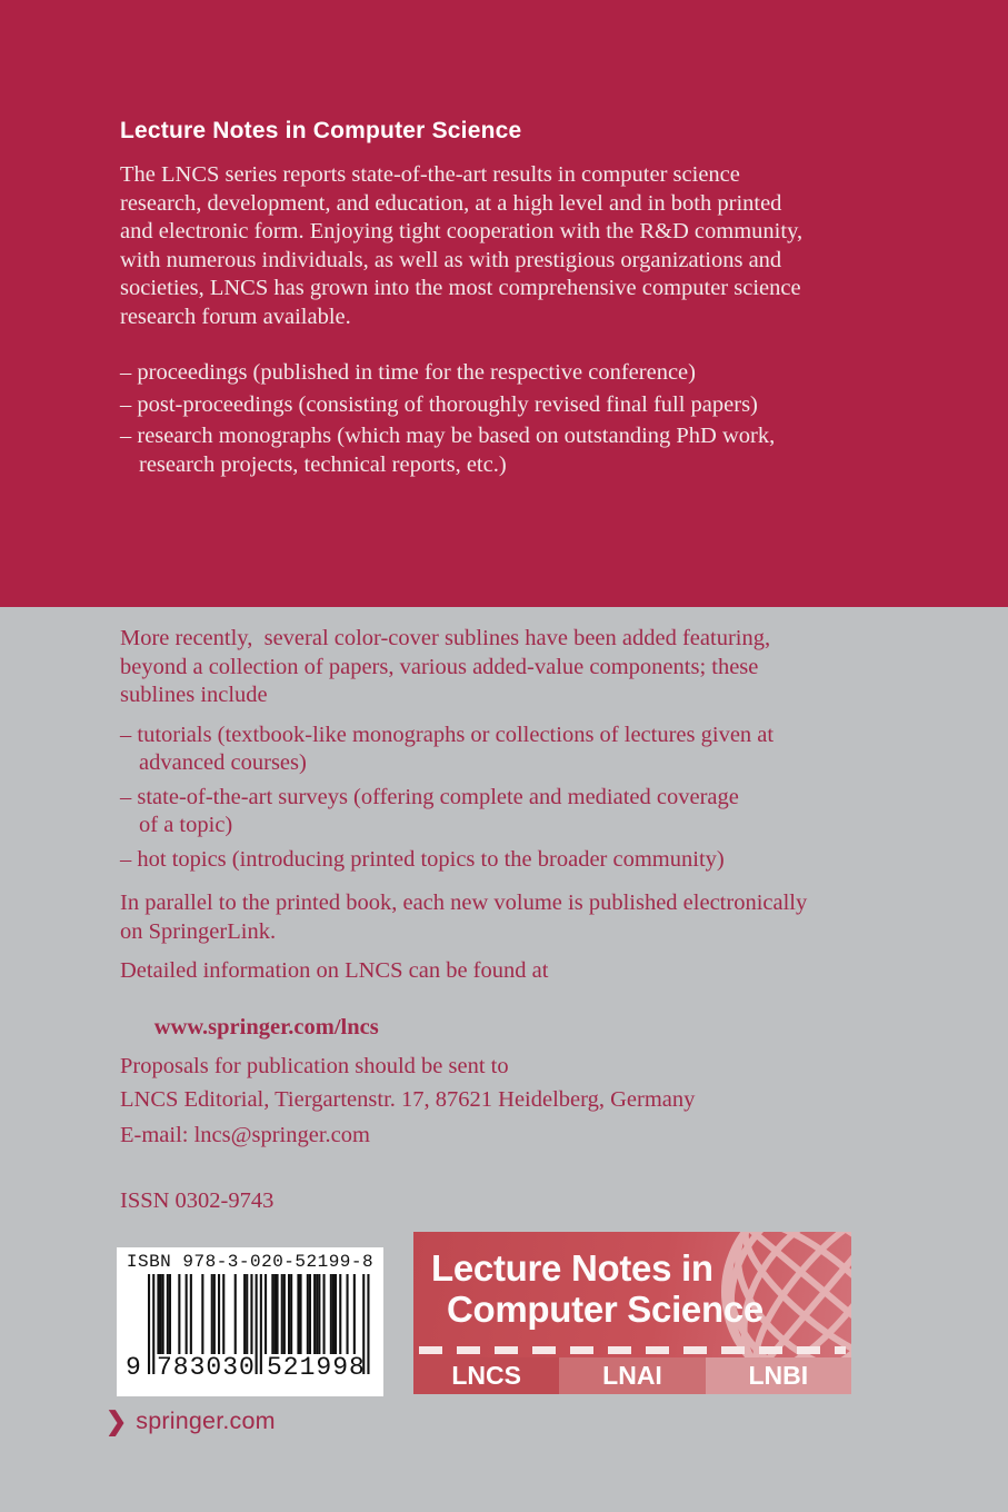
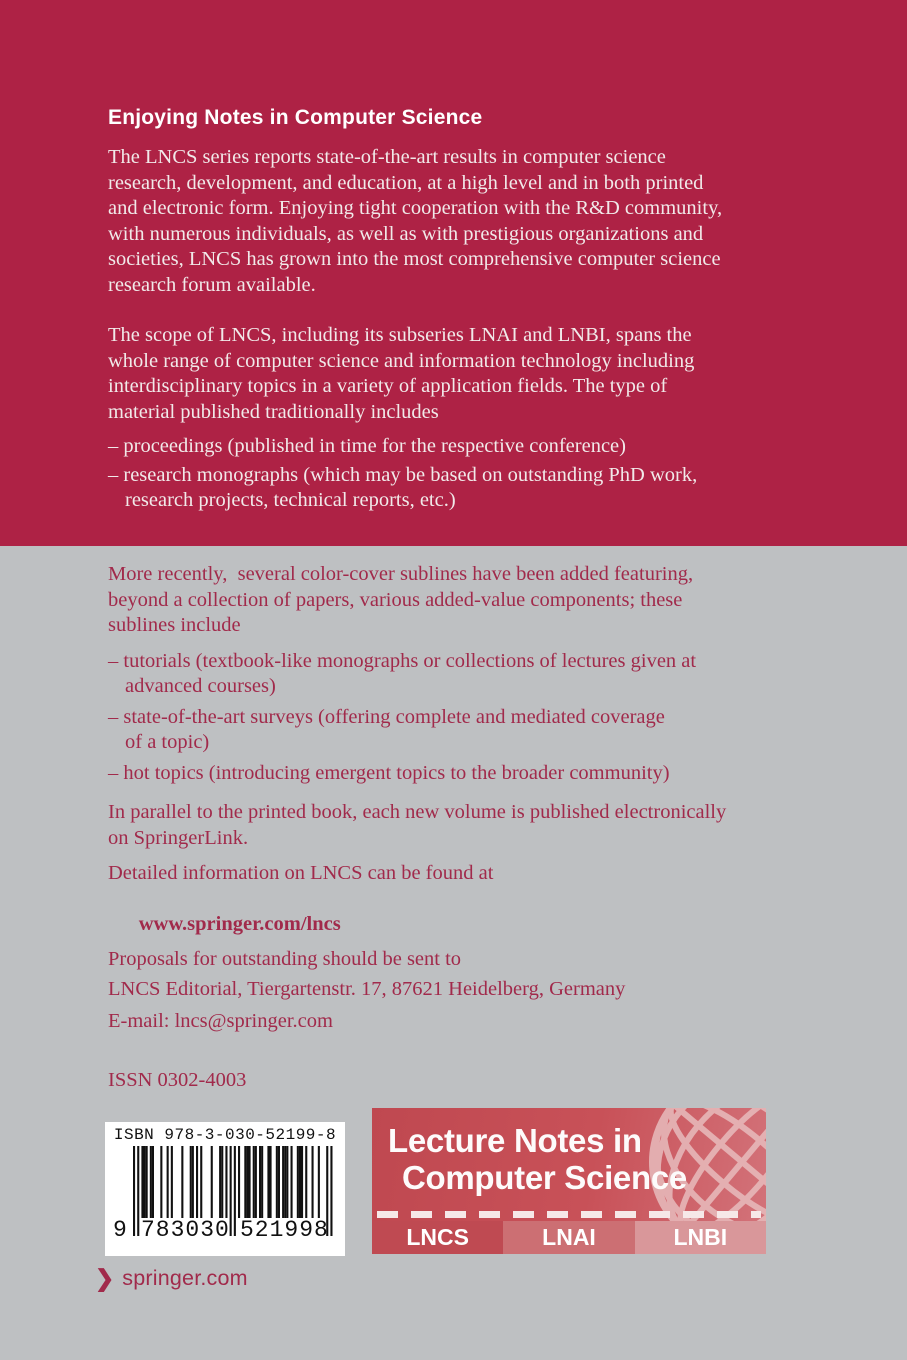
- Lecture Notes in Computer Science
+ Enjoying Notes in Computer Science
  The LNCS series reports state-of-the-art results in computer science
  research, development, and education, at a high level and in both printed
  and electronic form. Enjoying tight cooperation with the R&D community,
  with numerous individuals, as well as with prestigious organizations and
  societies, LNCS has grown into the most comprehensive computer science
  research forum available.
+ The scope of LNCS, including its subseries LNAI and LNBI, spans the
+ whole range of computer science and information technology including
+ interdisciplinary topics in a variety of application fields. The type of
+ material published traditionally includes
  – proceedings (published in time for the respective conference)
- – post-proceedings (consisting of thoroughly revised final full papers)
  – research monographs (which may be based on outstanding PhD work,
  research projects, technical reports, etc.)
  More recently, several color-cover sublines have been added featuring,
  beyond a collection of papers, various added-value components; these
  sublines include
  – tutorials (textbook-like monographs or collections of lectures given at
  advanced courses)
  – state-of-the-art surveys (offering complete and mediated coverage
  of a topic)
- – hot topics (introducing printed topics to the broader community)
+ – hot topics (introducing emergent topics to the broader community)
  In parallel to the printed book, each new volume is published electronically
  on SpringerLink.
  Detailed information on LNCS can be found at
  www.springer.com/lncs
- Proposals for publication should be sent to
+ Proposals for outstanding should be sent to
  LNCS Editorial, Tiergartenstr. 17, 87621 Heidelberg, Germany
  E-mail: lncs@springer.com
- ISSN 0302-9743
+ ISSN 0302-4003
- ISBN 978-3-020-52199-8
+ ISBN 978-3-030-52199-8
  9
  783030
  521998
  Lecture Notes in
  Computer Science
  LNCS
  LNAI
  LNBI
  ❯
  springer.com
